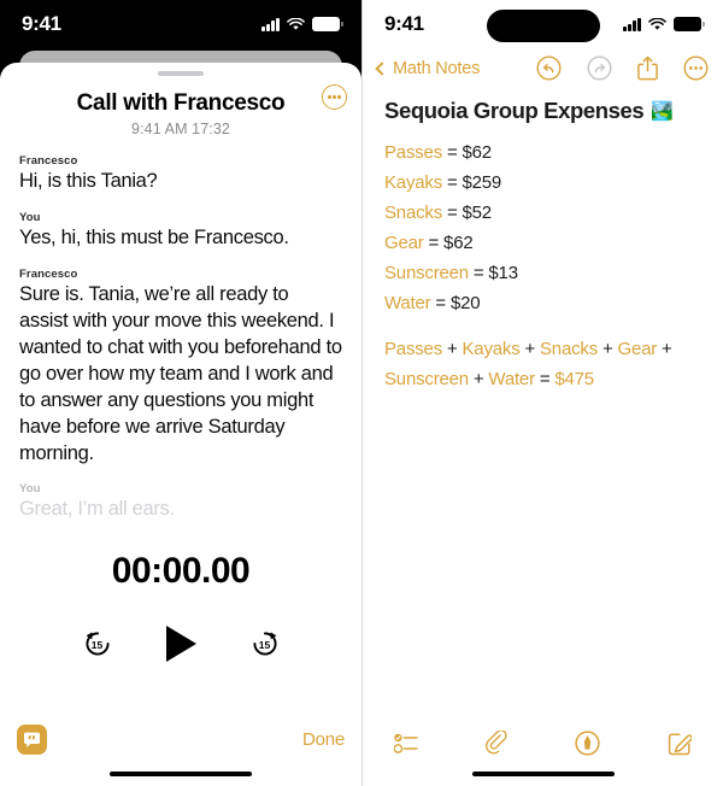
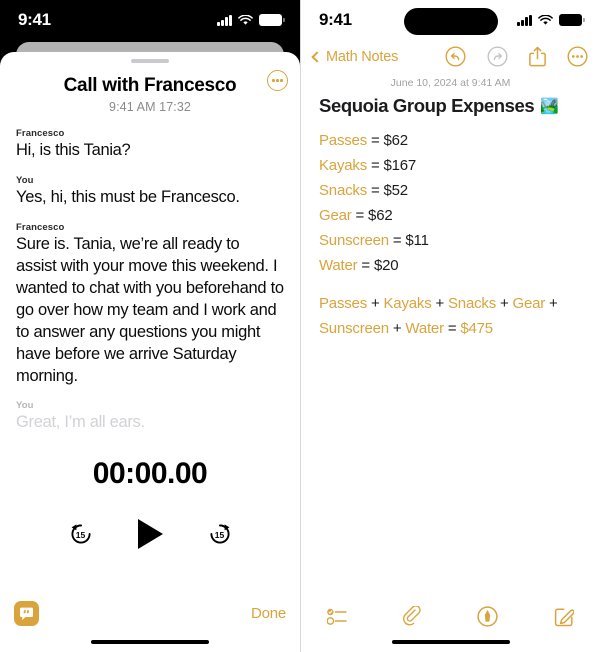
  9:41
  Call with Francesco
  9:41 AM 17:32
  Francesco
  Hi, is this Tania?
  You
  Yes, hi, this must be Francesco.
  Francesco
  Sure is. Tania, we’re all ready to assist with your move this weekend. I wanted to chat with you beforehand to go over how my team and I work and to answer any questions you might have before we arrive Saturday morning.
  You
  Great, I’m all ears.
  00:00.00
  15
  15
  Done
  9:41
  Math Notes
+ June 10, 2024 at 9:41 AM
  Sequoia Group Expenses
  🏞️
  Passes = $62
- Kayaks = $259
+ Kayaks = $167
  Snacks = $52
  Gear = $62
- Sunscreen = $13
+ Sunscreen = $11
  Water = $20
  Passes + Kayaks + Snacks + Gear +
  Sunscreen + Water = $475
